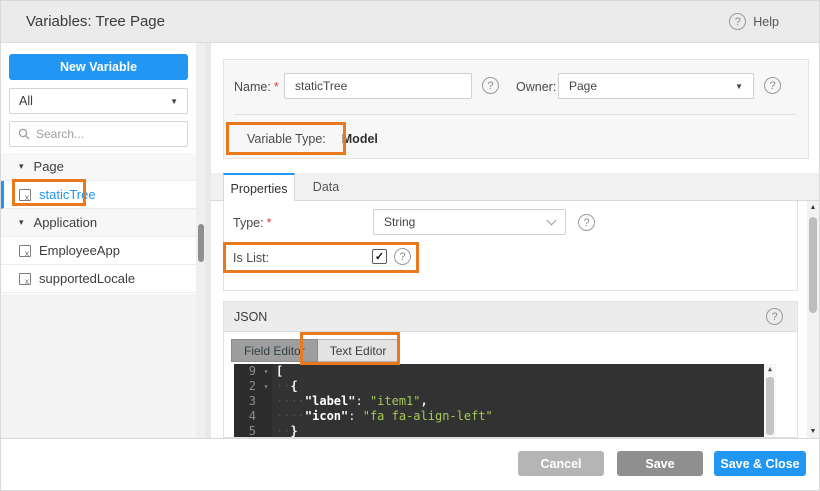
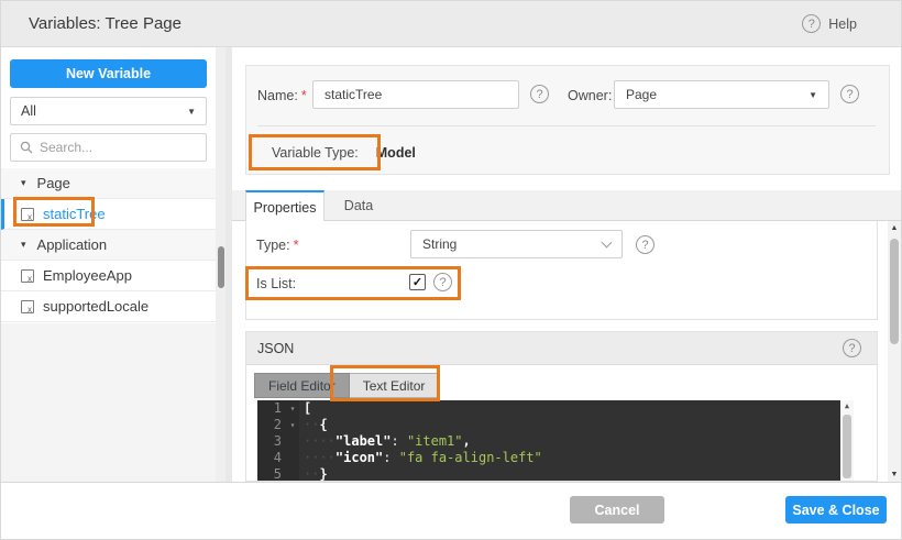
  Variables: Tree Page
  ?
  Help
  New Variable
  All
  ▼
  Search...
  ▾
  Page
  staticTree
  ▾
  Application
  EmployeeApp
  supportedLocale
  Name: *
  staticTree
  ?
  Owner:
  Page
  ▼
  ?
  Variable Type:
  Model
  Properties
  Data
  Type: *
  String
  ?
  Is List:
  ✓
  ?
  JSON
  ?
  Field Editor
  Text Editor
- 9
+ 1
  ▾
  [
  2
  ▾
  ··{
  3
  ····"label": "item1",
  4
  ····"icon": "fa fa-align-left"
  5
  ··}
  ▲
  Cancel
- Save
  Save & Close
